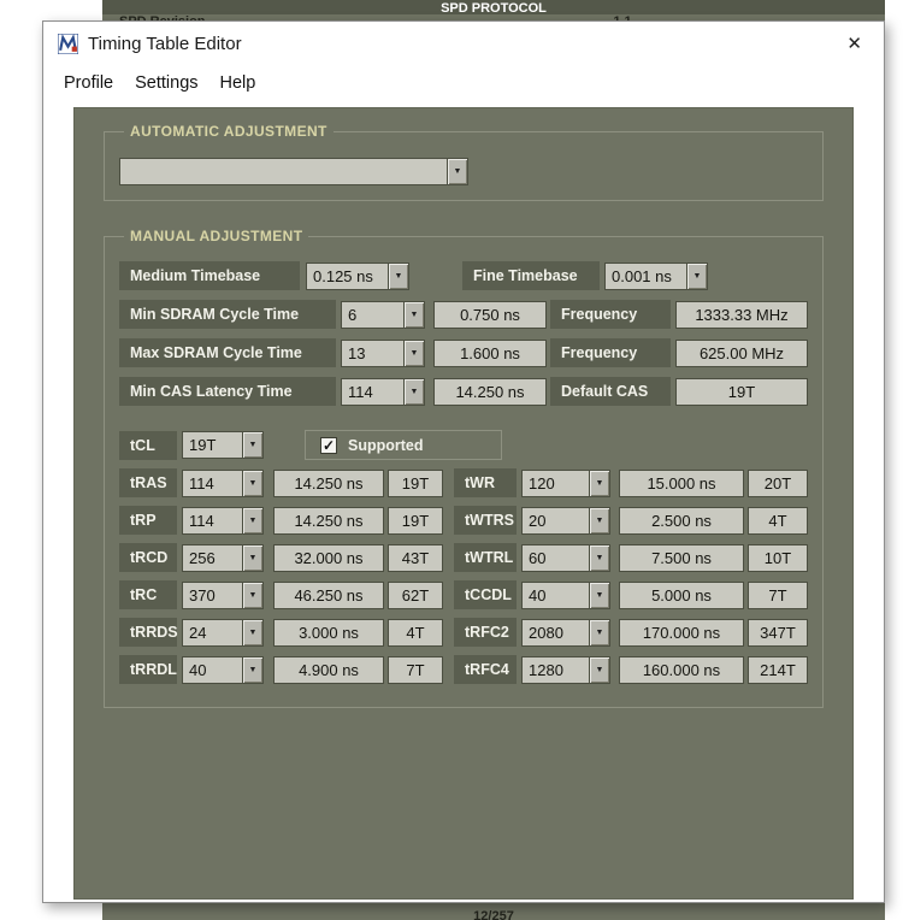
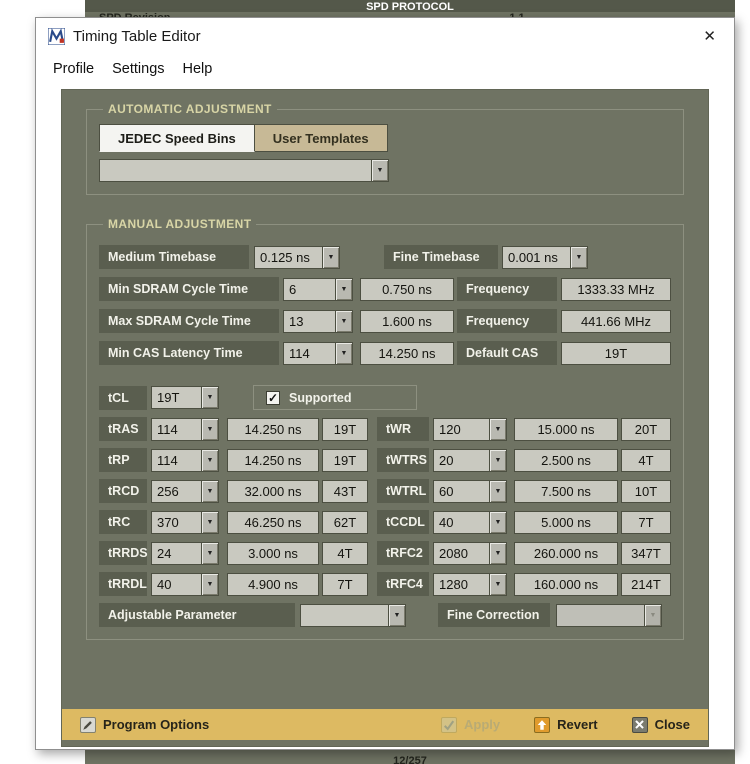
  SPD PROTOCOL
  12/257
  Timing Table Editor
  ✕
  Profile
  Settings
  Help
  AUTOMATIC ADJUSTMENT
+ JEDEC Speed Bins
+ User Templates
  MANUAL ADJUSTMENT
  Medium Timebase
  0.125 ns
  Fine Timebase
  0.001 ns
  Min SDRAM Cycle Time
  6
  0.750 ns
  Frequency
  1333.33 MHz
  Max SDRAM Cycle Time
  13
  1.600 ns
  Frequency
- 625.00 MHz
+ 441.66 MHz
  Min CAS Latency Time
  114
  14.250 ns
  Default CAS
  19T
  tCL
  19T
  ✓
  Supported
  tRAS
  114
  14.250 ns
  19T
  tWR
  120
  15.000 ns
  20T
  tRP
  114
  14.250 ns
  19T
  tWTRS
  20
  2.500 ns
  4T
  tRCD
  256
  32.000 ns
  43T
  tWTRL
  60
  7.500 ns
  10T
  tRC
  370
  46.250 ns
  62T
  tCCDL
  40
  5.000 ns
  7T
  tRRDS
  24
  3.000 ns
  4T
  tRFC2
  2080
- 170.000 ns
+ 260.000 ns
  347T
  tRRDL
  40
  4.900 ns
  7T
  tRFC4
  1280
  160.000 ns
  214T
+ Adjustable Parameter
+ Fine Correction
+ Program Options
+ Apply
+ Revert
+ Close
